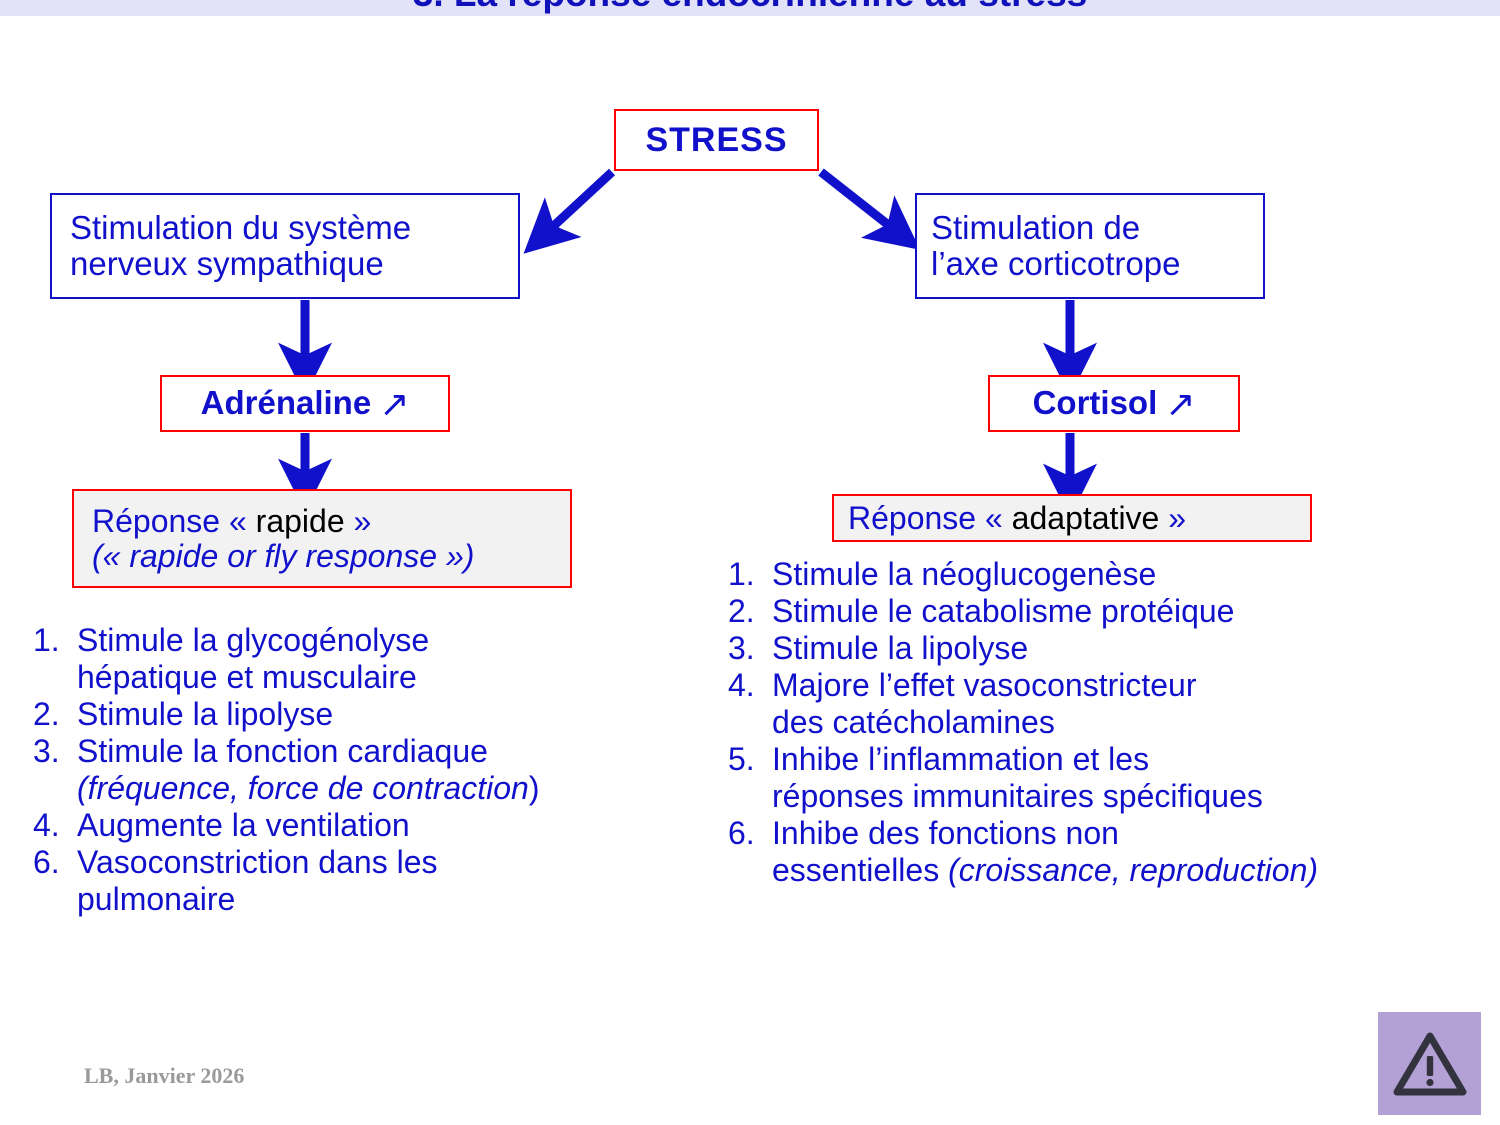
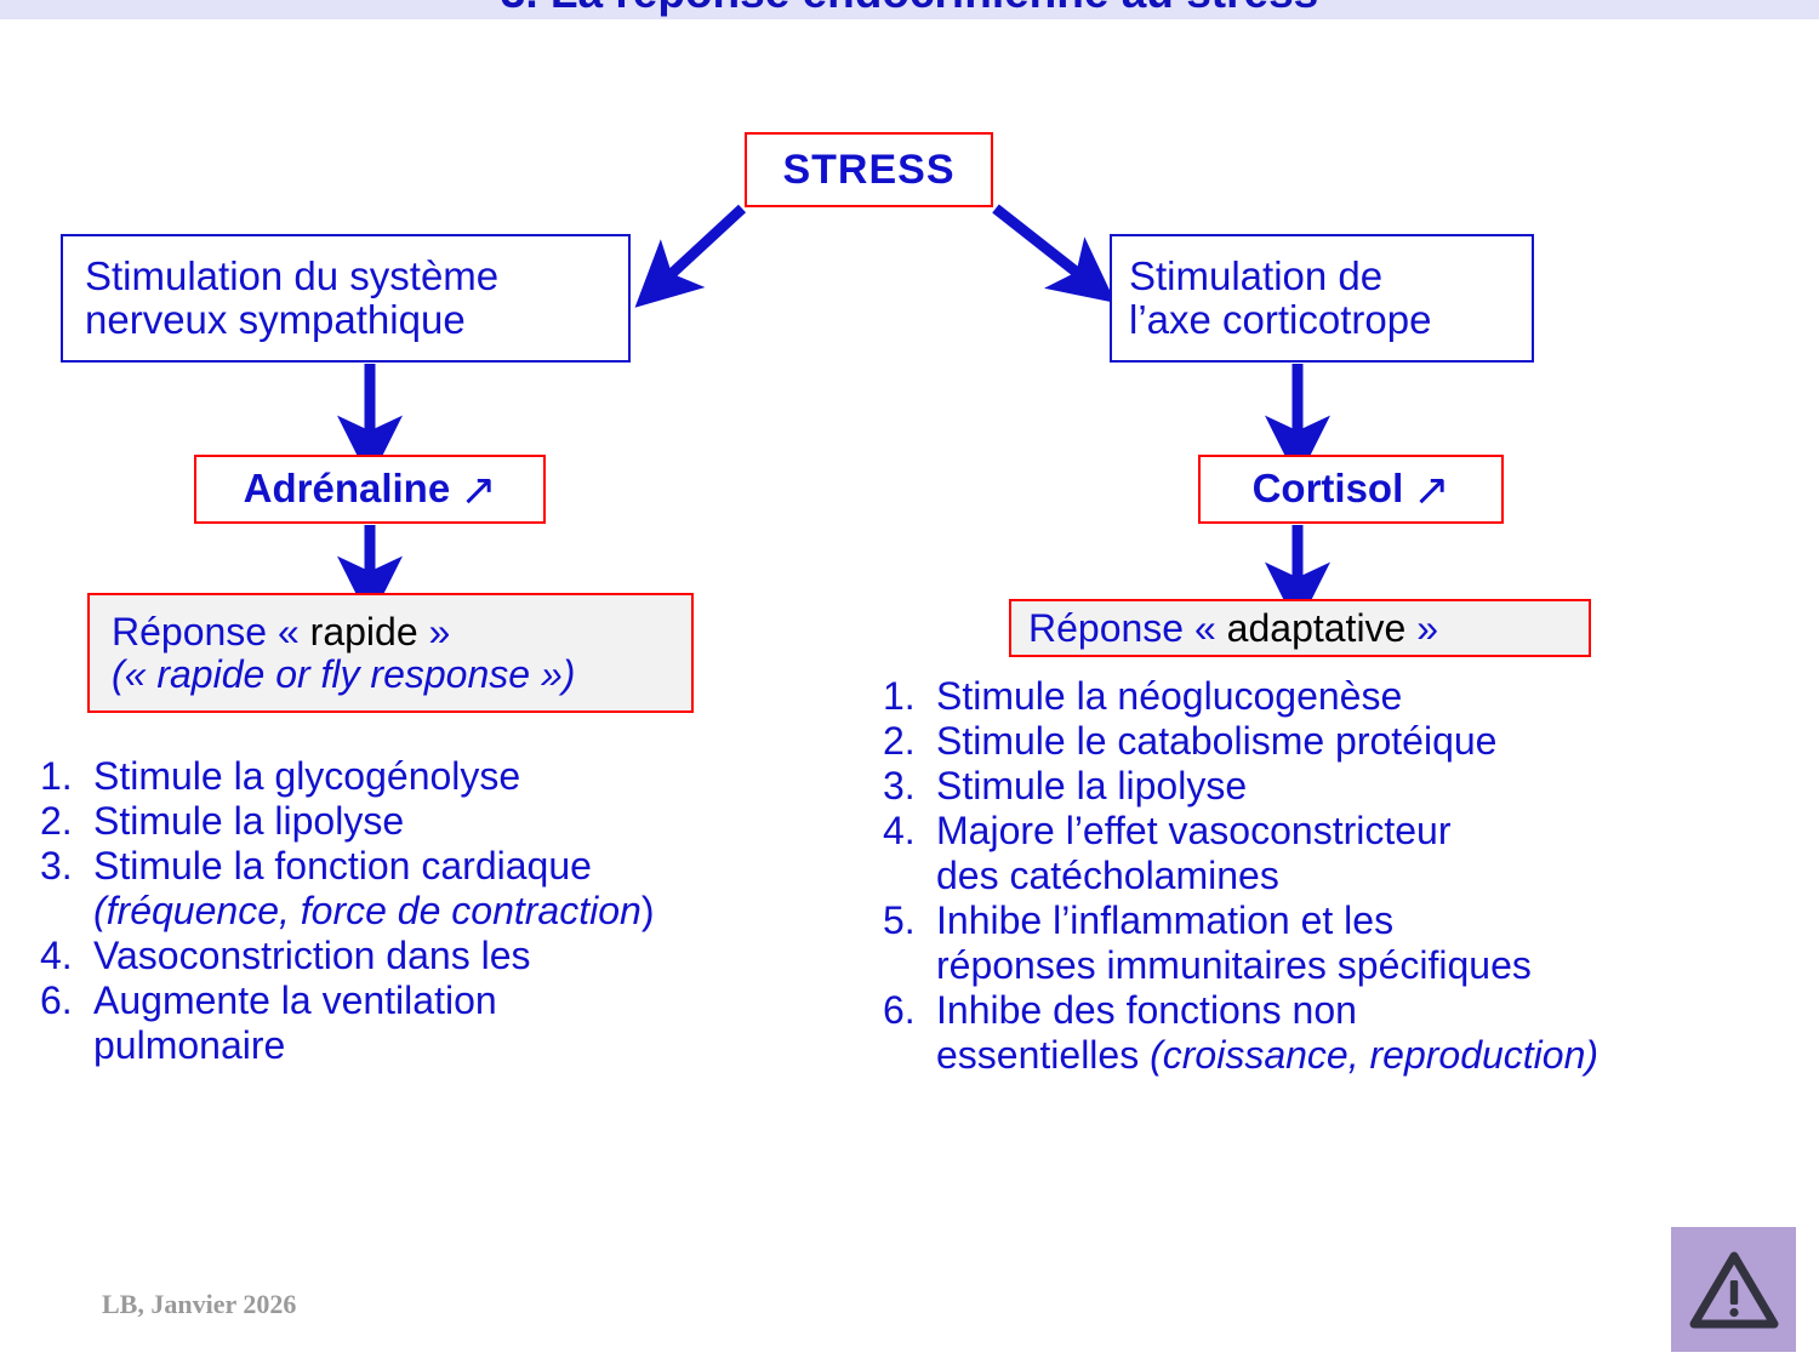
  STRESS
  Stimulation du système
  nerveux sympathique
  Stimulation de
  l’axe corticotrope
  Adrénaline ↗
  Cortisol ↗
  Réponse « rapide »
  (« rapide or fly response »)
  Réponse « adaptative »
  1.
  Stimule la glycogénolyse
- hépatique et musculaire
  2.
  Stimule la lipolyse
  3.
  Stimule la fonction cardiaque
  (fréquence, force de contraction)
  4.
- Augmente la ventilation
+ Vasoconstriction dans les
  6.
- Vasoconstriction dans les
+ Augmente la ventilation
  pulmonaire
  1.
  Stimule la néoglucogenèse
  2.
  Stimule le catabolisme protéique
  3.
  Stimule la lipolyse
  4.
  Majore l’effet vasoconstricteur
  des catécholamines
  5.
  Inhibe l’inflammation et les
  réponses immunitaires spécifiques
  6.
  Inhibe des fonctions non
  essentielles (croissance, reproduction)
  LB, Janvier 2026
